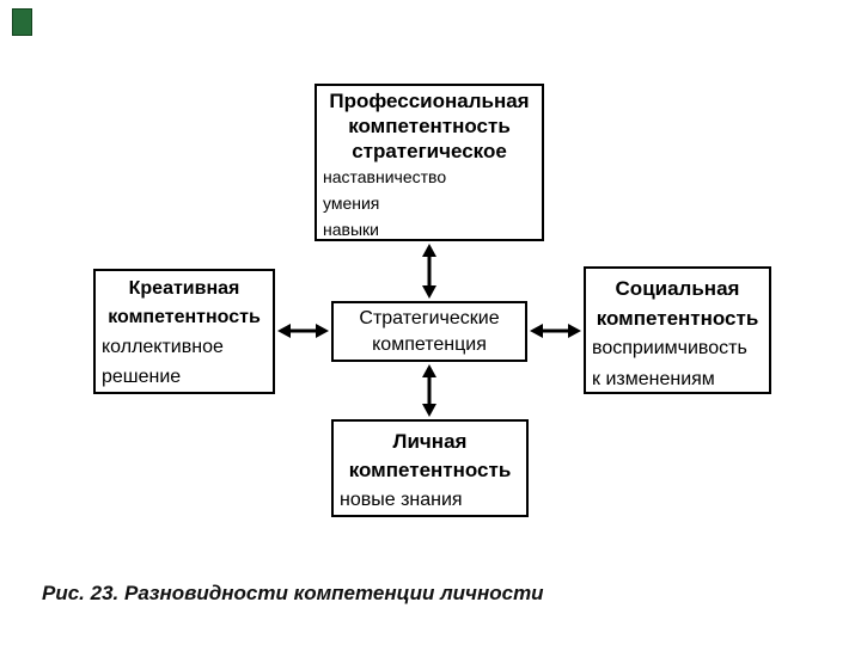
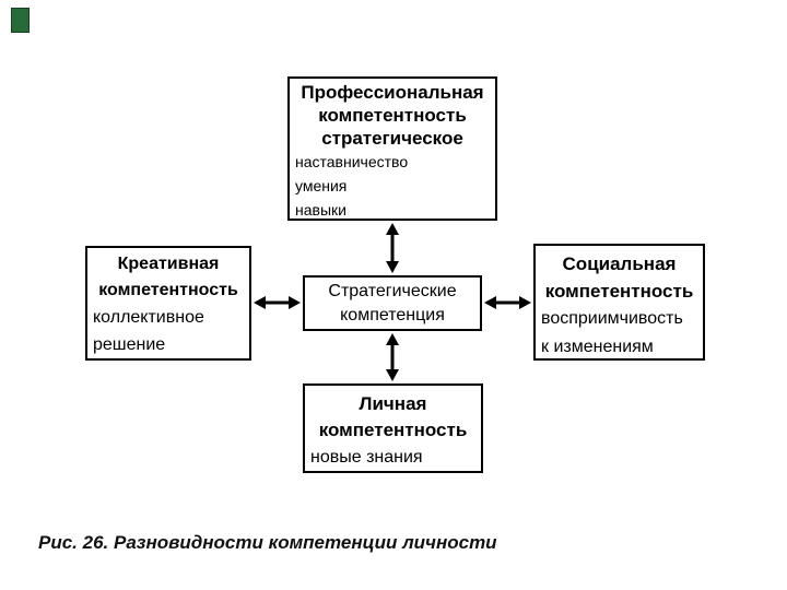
  Профессиональная
  компетентность
  стратегическое
  наставничество
  умения
  навыки
  Креативная
  компетентность
  коллективное
  решение
  Стратегические
  компетенция
  Социальная
  компетентность
  восприимчивость
  к изменениям
  Личная
  компетентность
  новые знания
- Рис. 23. Разновидности компетенции личности
+ Рис. 26. Разновидности компетенции личности
